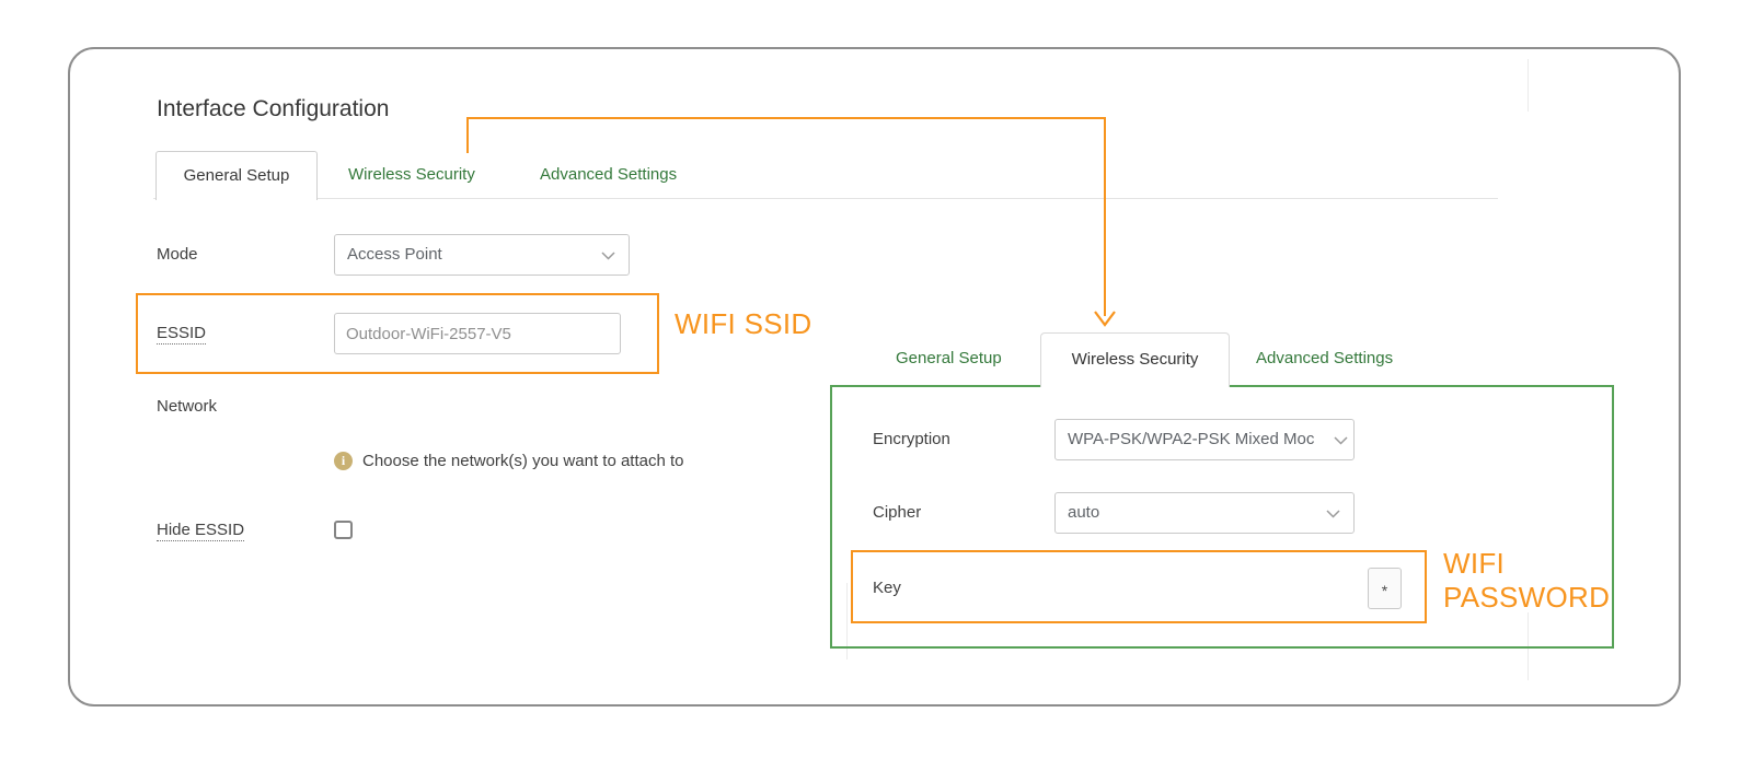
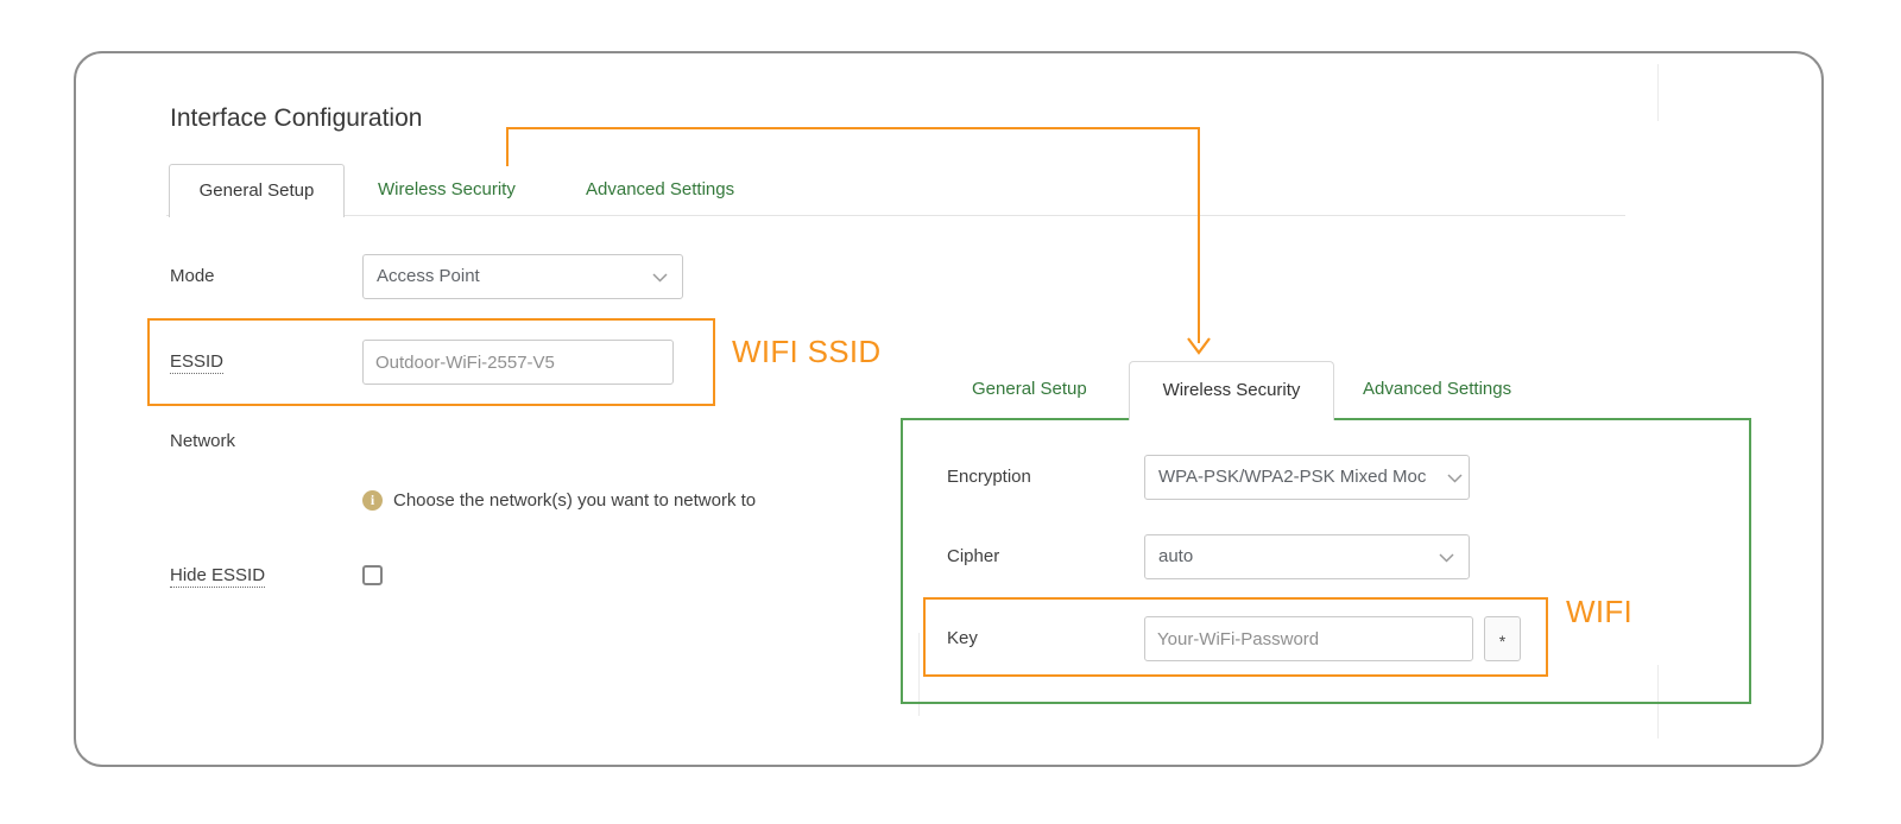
  Interface Configuration
  General Setup
  Wireless Security
  Advanced Settings
  Mode
  Access Point
  ESSID
  Outdoor-WiFi-2557-V5
  WIFI SSID
  Network
  i
- Choose the network(s) you want to attach to
+ Choose the network(s) you want to network to
  Hide ESSID
  General Setup
  Wireless Security
  Advanced Settings
  Encryption
  WPA-PSK/WPA2-PSK Mixed Moc
  Cipher
  auto
  Key
+ Your-WiFi-Password
  *
  WIFI
- PASSWORD
